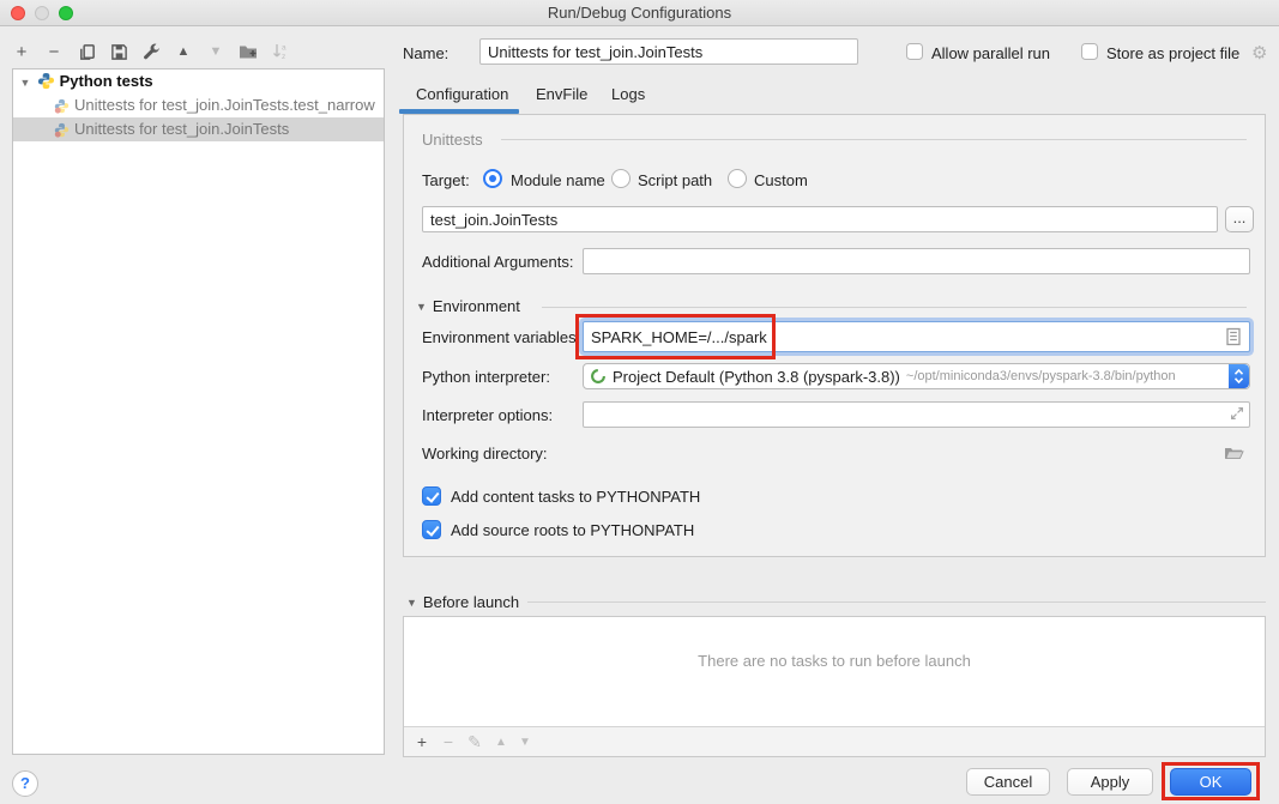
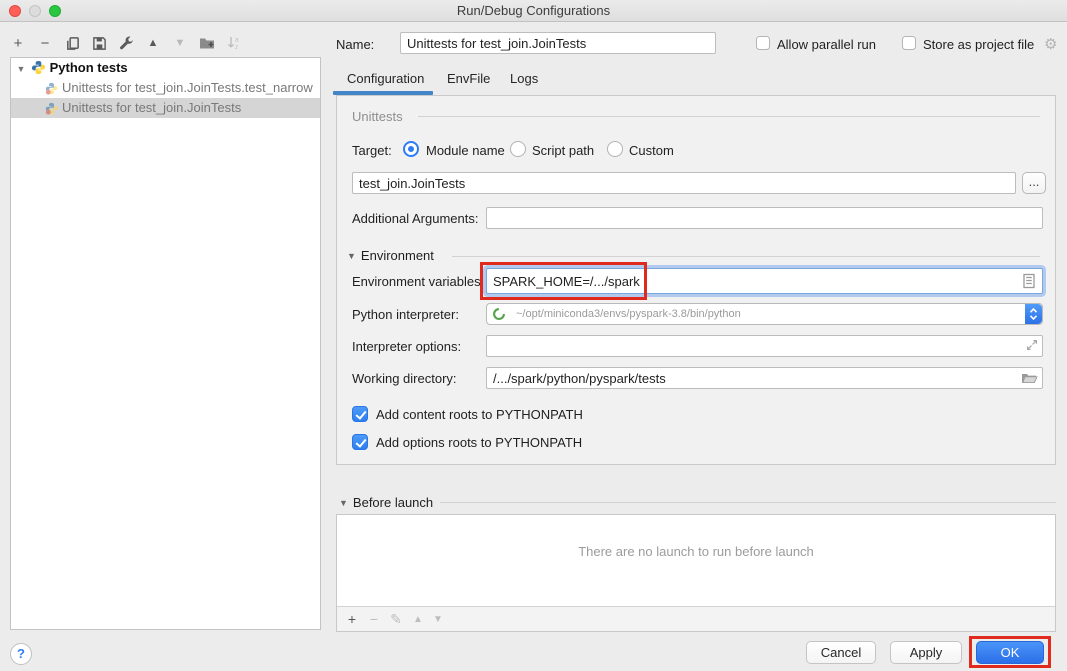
  Run/Debug Configurations
  +
  −
  ▲
  ▼
  ▼ Python tests
  Unittests for test_join.JoinTests.test_narrow
  Unittests for test_join.JoinTests
  Name:
  Unittests for test_join.JoinTests
  Allow parallel run
  Store as project file
  ⚙
  Configuration
  EnvFile
  Logs
  Unittests
  Target:
  Module name
  Script path
  Custom
  test_join.JoinTests
  ...
  Additional Arguments:
  ▼ Environment
  Environment variables:
  SPARK_HOME=/.../spark
  Python interpreter:
- Project Default (Python 3.8 (pyspark-3.8))
  ~/opt/miniconda3/envs/pyspark-3.8/bin/python
  Interpreter options:
  Working directory:
+ /.../spark/python/pyspark/tests
- Add content tasks to PYTHONPATH
+ Add content roots to PYTHONPATH
- Add source roots to PYTHONPATH
+ Add options roots to PYTHONPATH
  ▼ Before launch
- There are no tasks to run before launch
+ There are no launch to run before launch
  +
  −
  ✎
  ▲
  ▼
  ?
  Cancel
  Apply
  OK
